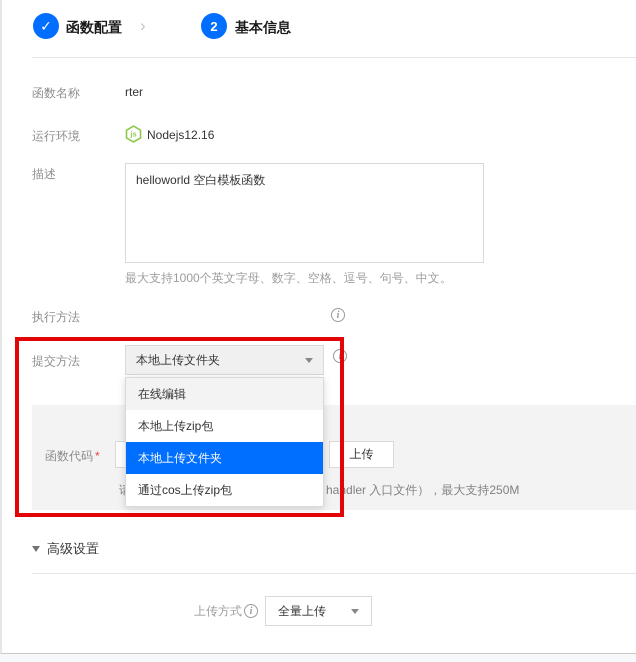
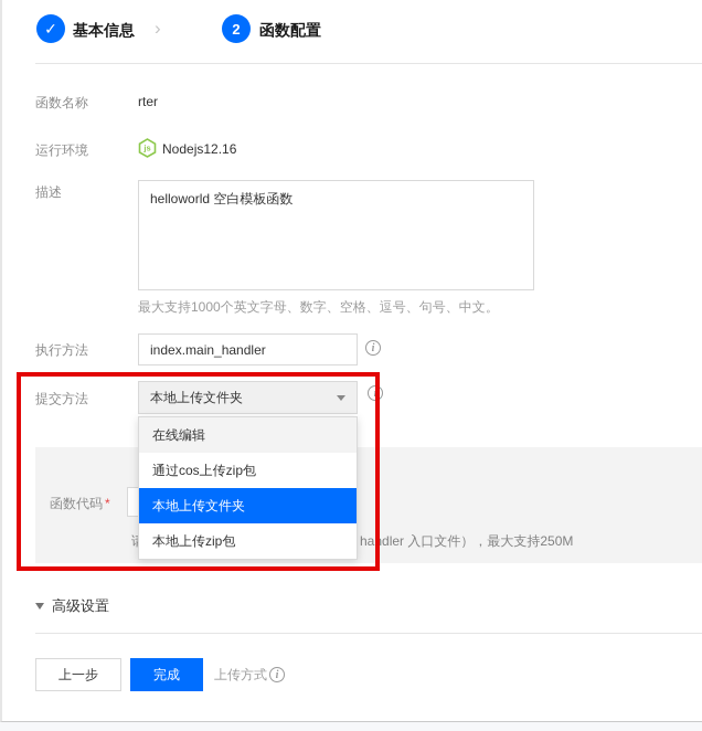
  ✓
- 函数配置
+ 基本信息
  ›
  2
- 基本信息
+ 函数配置
  函数名称
  rter
  运行环境
  js
  Nodejs12.16
  描述
  helloworld 空白模板函数
  最大支持1000个英文字母、数字、空格、逗号、句号、中文。
  执行方法
+ index.main_handler
  i
  提交方法
  本地上传文件夹
  i
  函数代码 *
- 上传
  handler 入口文件），最大支持250M
  在线编辑
- 本地上传zip包
+ 通过cos上传zip包
  本地上传文件夹
- 通过cos上传zip包
+ 本地上传zip包
  高级设置
+ 上一步
+ 完成
  上传方式
  i
- 全量上传
